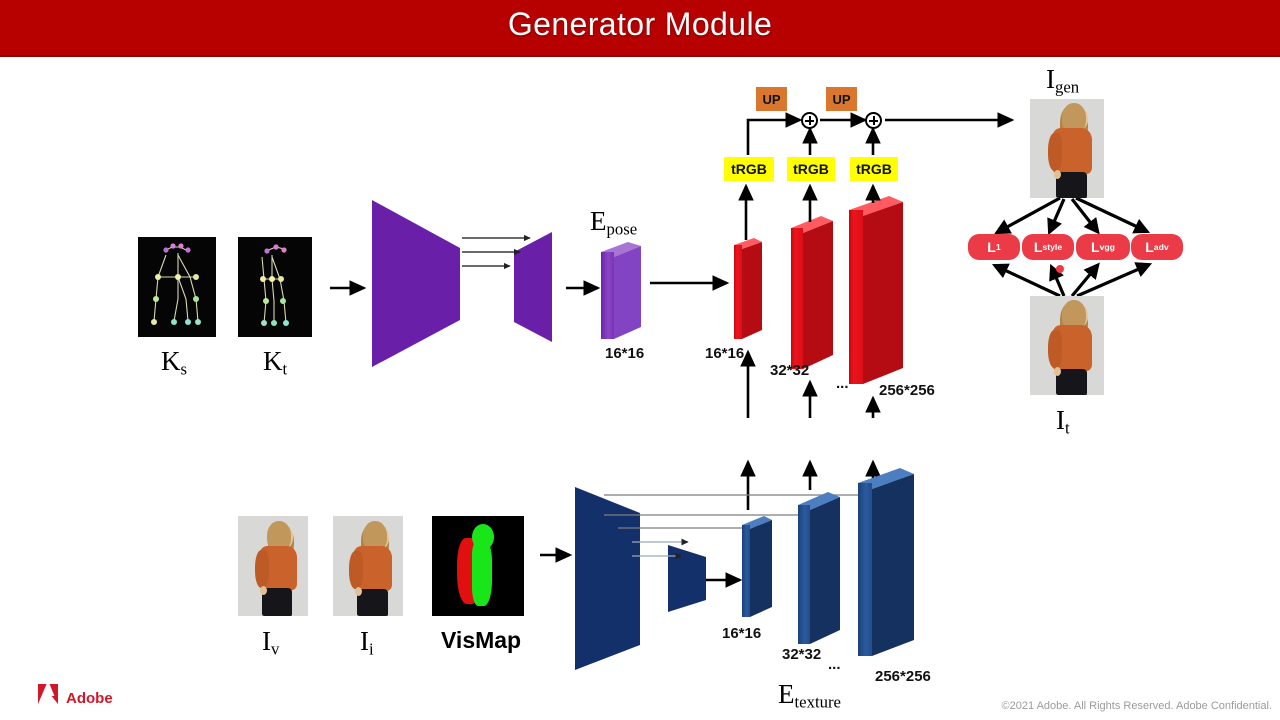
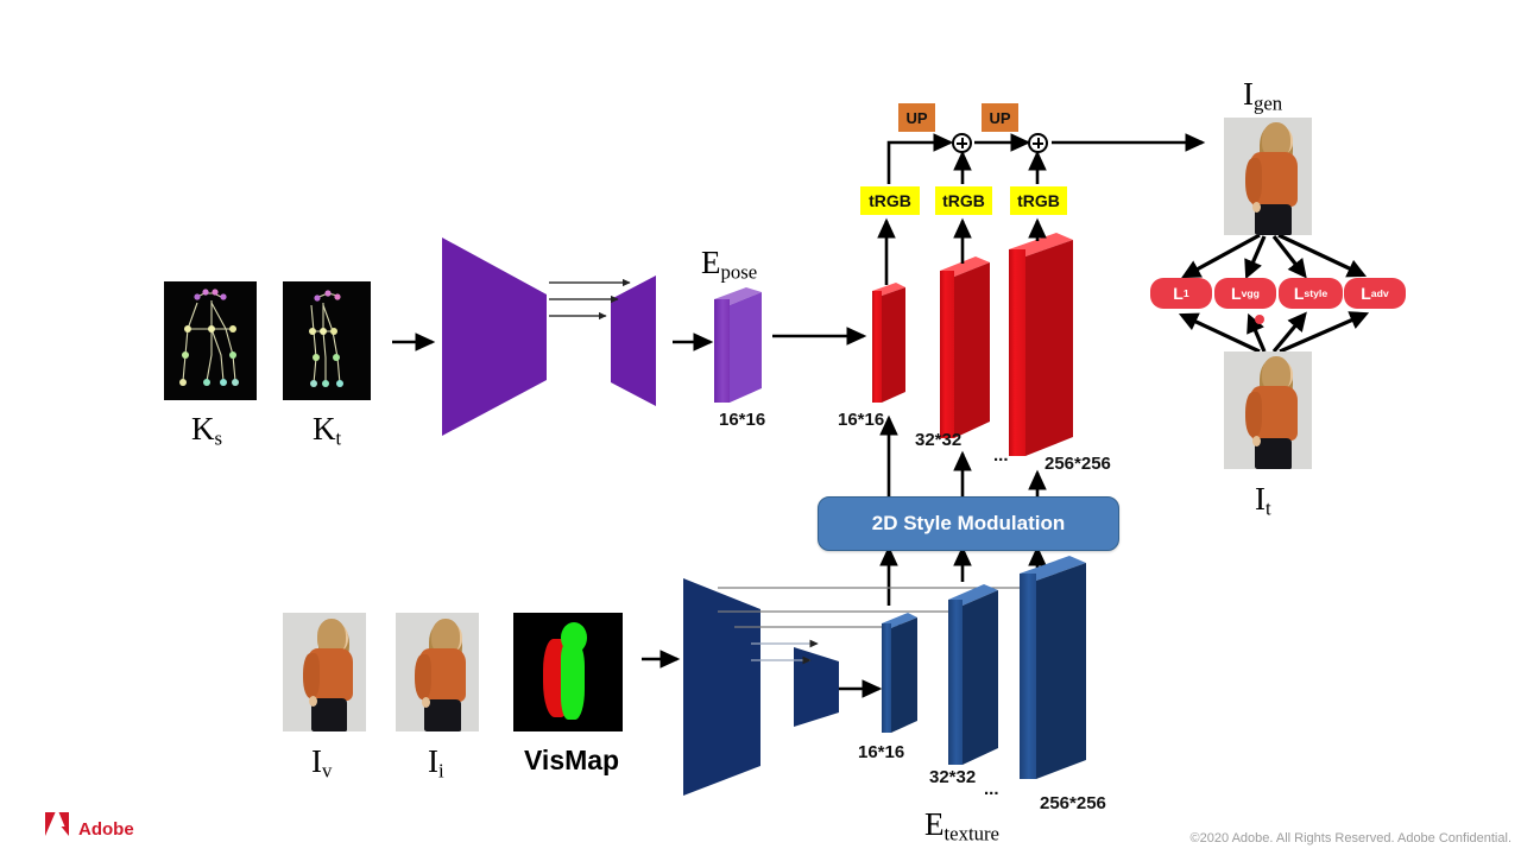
- Generator Module
  Ks
  Kt
  Epose
  16*16
  16*16
  32*32
  ...
  256*256
  tRGB
  tRGB
  tRGB
  UP
  UP
+ 2D Style Modulation
  Iv
  Ii
  VisMap
  16*16
  32*32
  ...
  256*256
  Etexture
  Igen
  L
  1
  L
- style
+ vgg
  L
- vgg
+ style
  L
  adv
  It
  Adobe
- ©2021 Adobe. All Rights Reserved. Adobe Confidential.
+ ©2020 Adobe. All Rights Reserved. Adobe Confidential.
